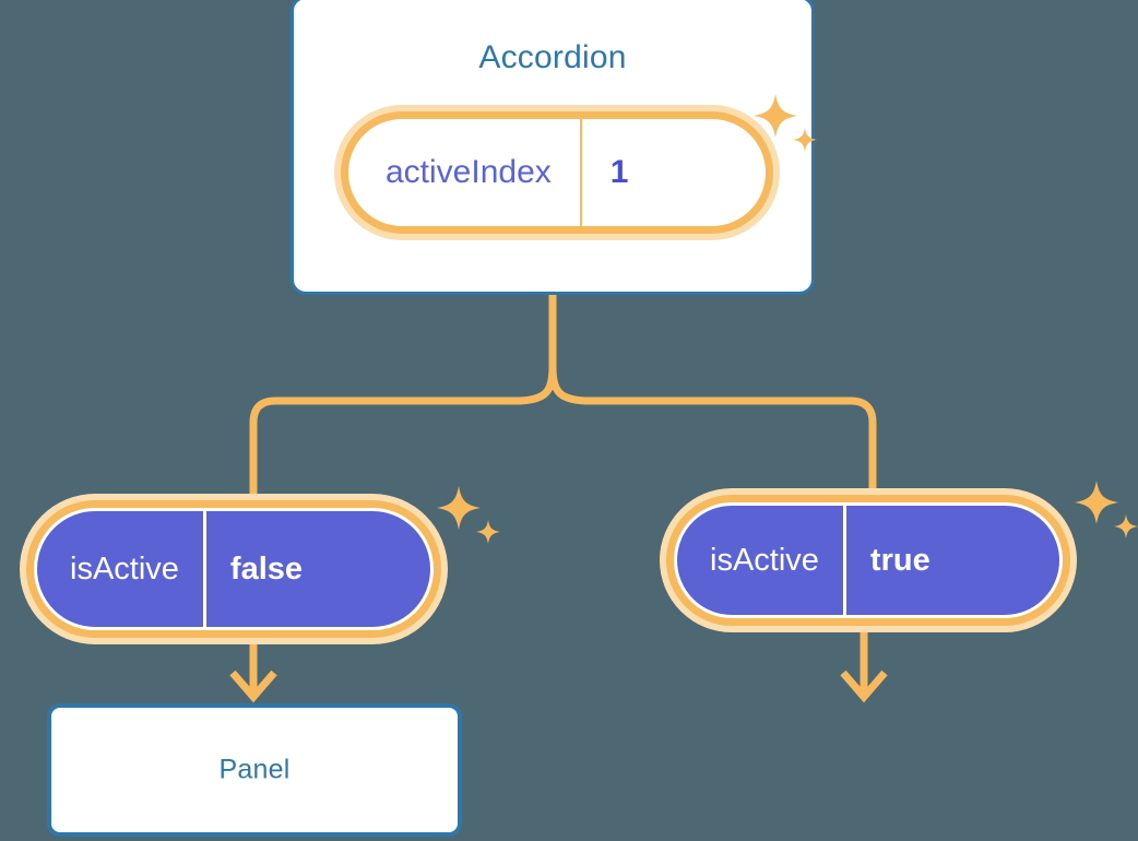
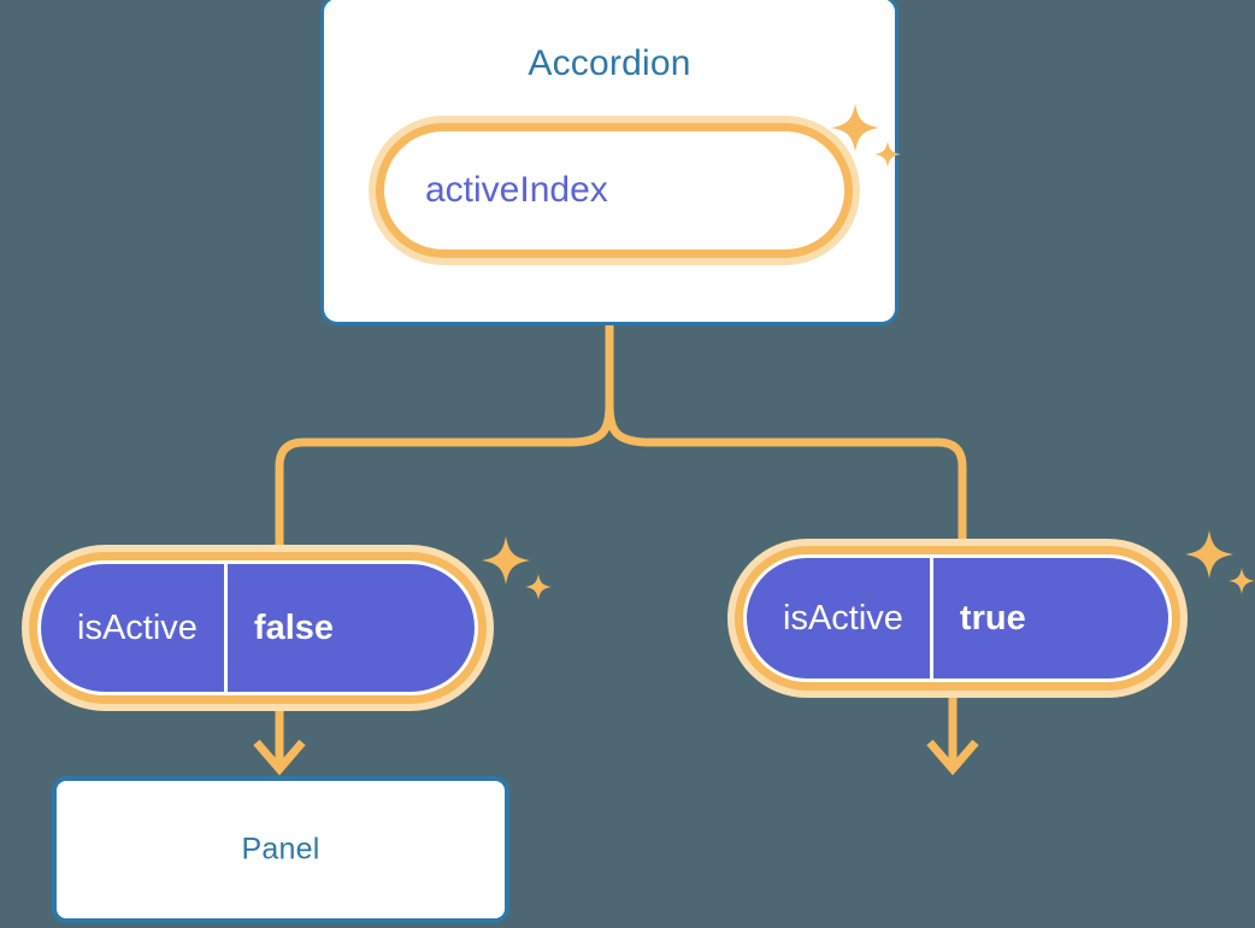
  Accordion
  activeIndex
- 1
  isActive
  false
  Panel
  isActive
  true
